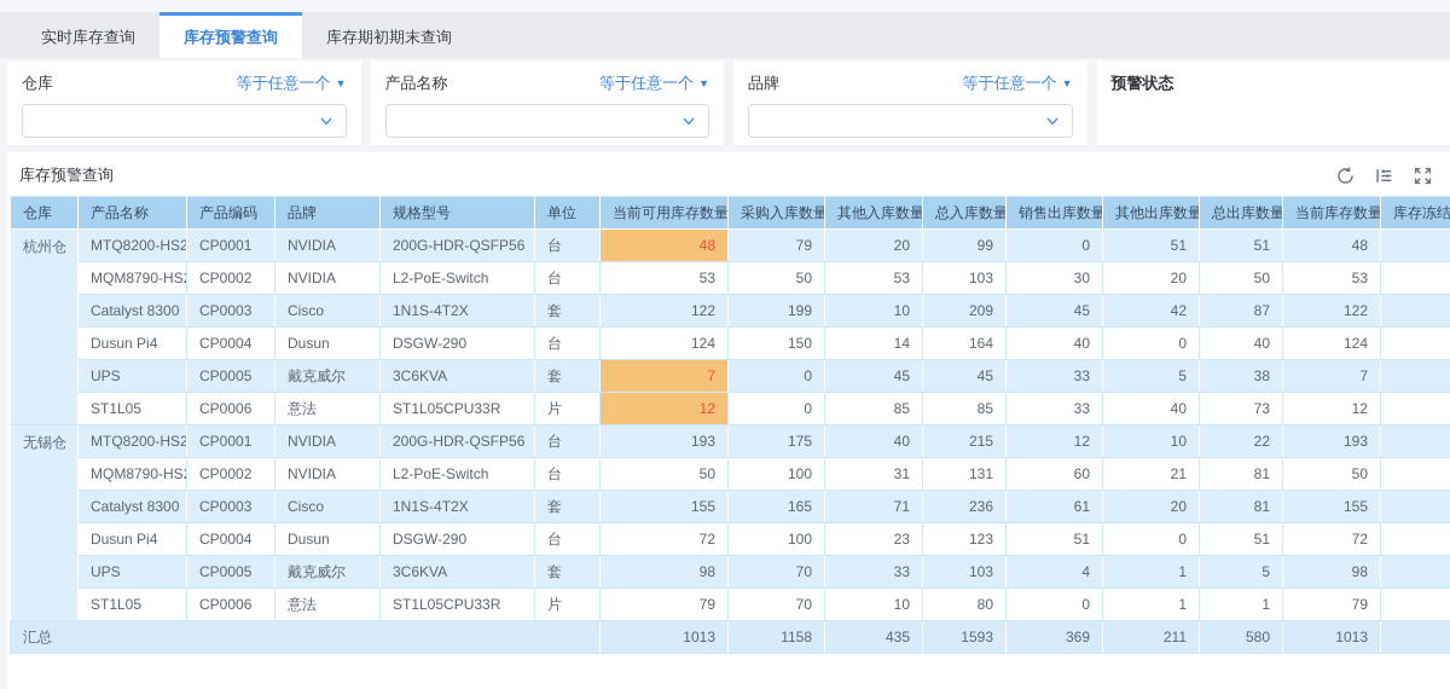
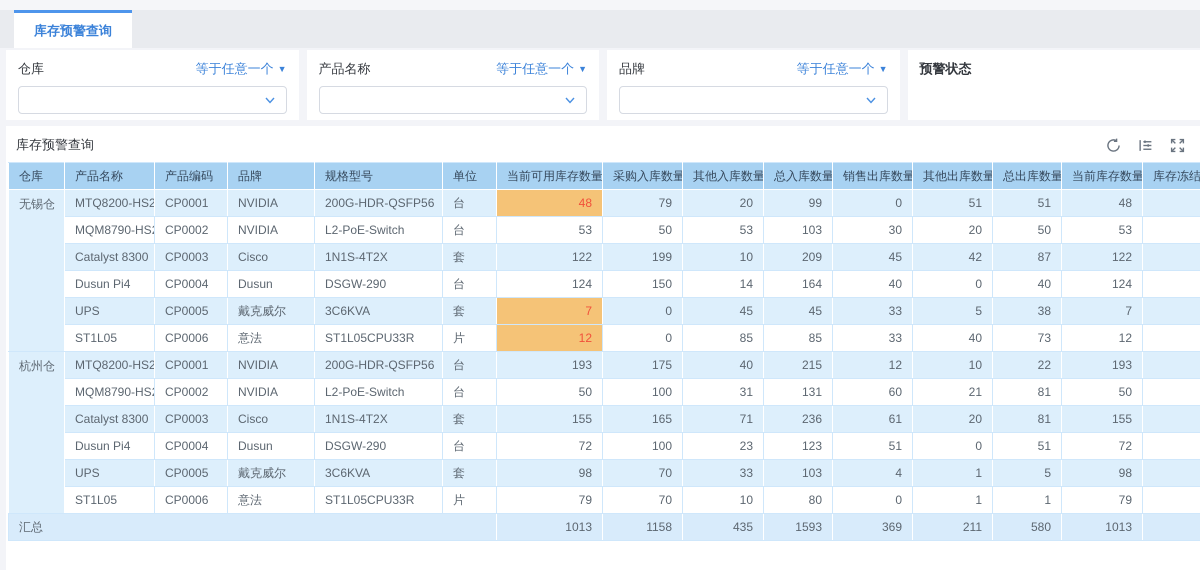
- 实时库存查询
  库存预警查询
- 库存期初期末查询
  仓库
  等于任意一个
  ▼
  产品名称
  等于任意一个
  ▼
  品牌
  等于任意一个
  ▼
  预警状态
  库存预警查询
  仓库	产品名称	产品编码	品牌	规格型号	单位	当前可用库存数量	采购入库数量	其他入库数量	总入库数量	销售出库数量	其他出库数量	总出库数量	当前库存数量	库存冻结
- 杭州仓	MTQ8200-HS2	CP0001	NVIDIA	200G-HDR-QSFP56	台	48	79	20	99	0	51	51	48
+ 无锡仓	MTQ8200-HS2	CP0001	NVIDIA	200G-HDR-QSFP56	台	48	79	20	99	0	51	51	48
  MQM8790-HS	CP0002	NVIDIA	L2-PoE-Switch	台	53	50	53	103	30	20	50	53
  Catalyst 8300	CP0003	Cisco	1N1S-4T2X	套	122	199	10	209	45	42	87	122
  Dusun Pi4	CP0004	Dusun	DSGW-290	台	124	150	14	164	40	0	40	124
  UPS	CP0005	戴克威尔	3C6KVA	套	7	0	45	45	33	5	38	7
  ST1L05	CP0006	意法	ST1L05CPU33R	片	12	0	85	85	33	40	73	12
- 无锡仓	MTQ8200-HS2	CP0001	NVIDIA	200G-HDR-QSFP56	台	193	175	40	215	12	10	22	193
+ 杭州仓	MTQ8200-HS2	CP0001	NVIDIA	200G-HDR-QSFP56	台	193	175	40	215	12	10	22	193
  MQM8790-HS	CP0002	NVIDIA	L2-PoE-Switch	台	50	100	31	131	60	21	81	50
  Catalyst 8300	CP0003	Cisco	1N1S-4T2X	套	155	165	71	236	61	20	81	155
  Dusun Pi4	CP0004	Dusun	DSGW-290	台	72	100	23	123	51	0	51	72
  UPS	CP0005	戴克威尔	3C6KVA	套	98	70	33	103	4	1	5	98
  ST1L05	CP0006	意法	ST1L05CPU33R	片	79	70	10	80	0	1	1	79
  汇总	1013	1158	435	1593	369	211	580	1013
